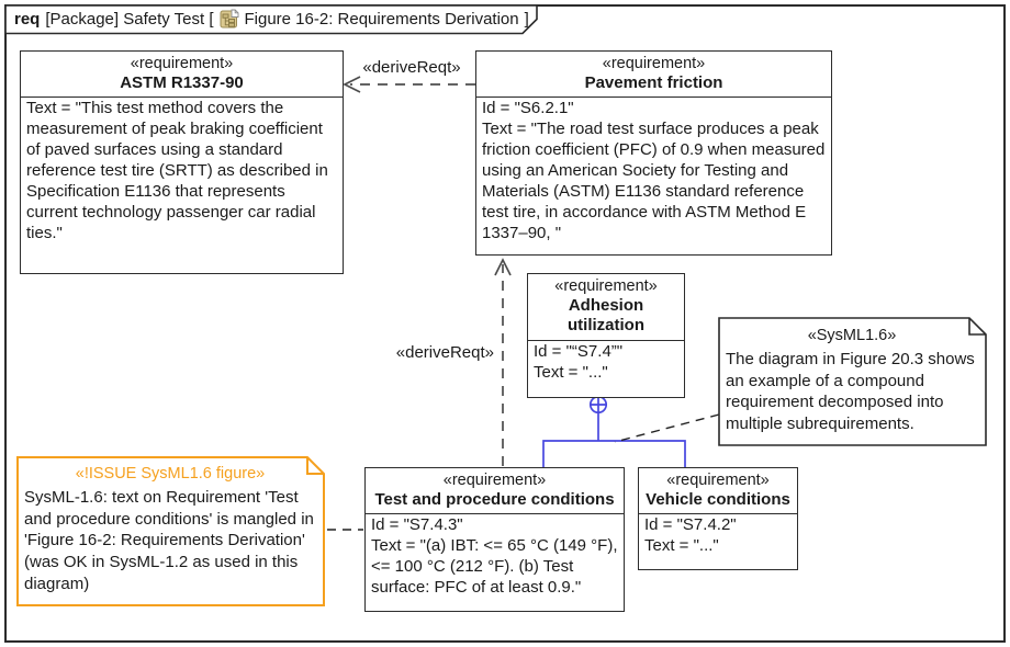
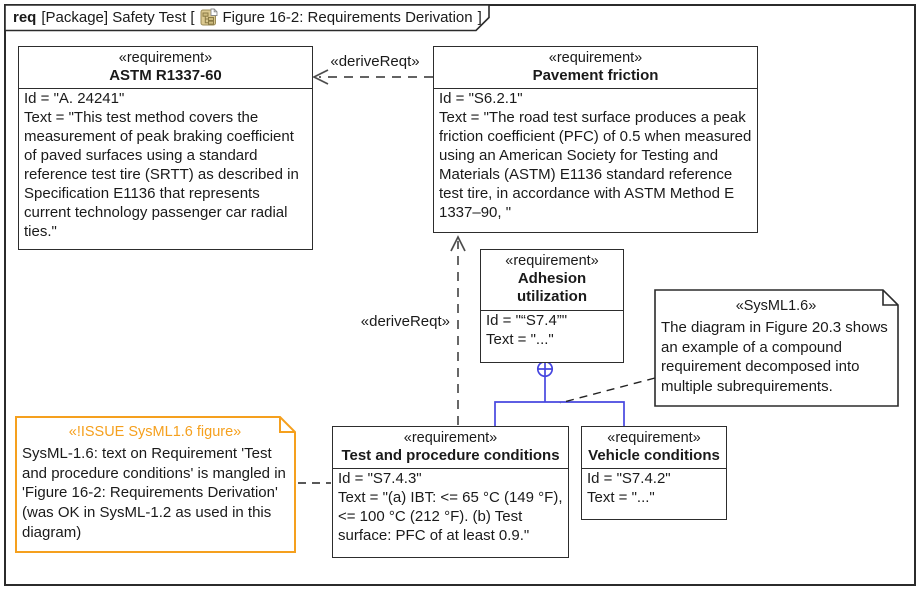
  req
  [Package] Safety Test [
  Figure 16-2: Requirements Derivation
  ]
  «requirement»
- ASTM R1337-90
+ ASTM R1337-60
+ Id = "A. 24241"
  Text = "This test method covers the measurement of peak braking coefficient of paved surfaces using a standard reference test tire (SRTT) as described in Specification E1136 that represents current technology passenger car radial ties."
  «requirement»
  Pavement friction
  Id = "S6.2.1"
- Text = "The road test surface produces a peak friction coefficient (PFC) of 0.9 when measured using an American Society for Testing and Materials (ASTM) E1136 standard reference test tire, in accordance with ASTM Method E 1337–90, "
+ Text = "The road test surface produces a peak friction coefficient (PFC) of 0.5 when measured using an American Society for Testing and Materials (ASTM) E1136 standard reference test tire, in accordance with ASTM Method E 1337–90, "
  «requirement»
  Adhesion utilization
  Id = "“S7.4”"
  Text = "..."
  «requirement»
  Test and procedure conditions
  Id = "S7.4.3"
  Text = "(a) IBT: <= 65 °C (149 °F), <= 100 °C (212 °F). (b) Test surface: PFC of at least 0.9."
  «requirement»
  Vehicle conditions
  Id = "S7.4.2"
  Text = "..."
  «deriveReqt»
  «deriveReqt»
  «SysML1.6»
  The diagram in Figure 20.3 shows an example of a compound requirement decomposed into multiple subrequirements.
  «!ISSUE SysML1.6 figure»
  SysML-1.6: text on Requirement 'Test and procedure conditions' is mangled in 'Figure 16-2: Requirements Derivation' (was OK in SysML-1.2 as used in this diagram)
